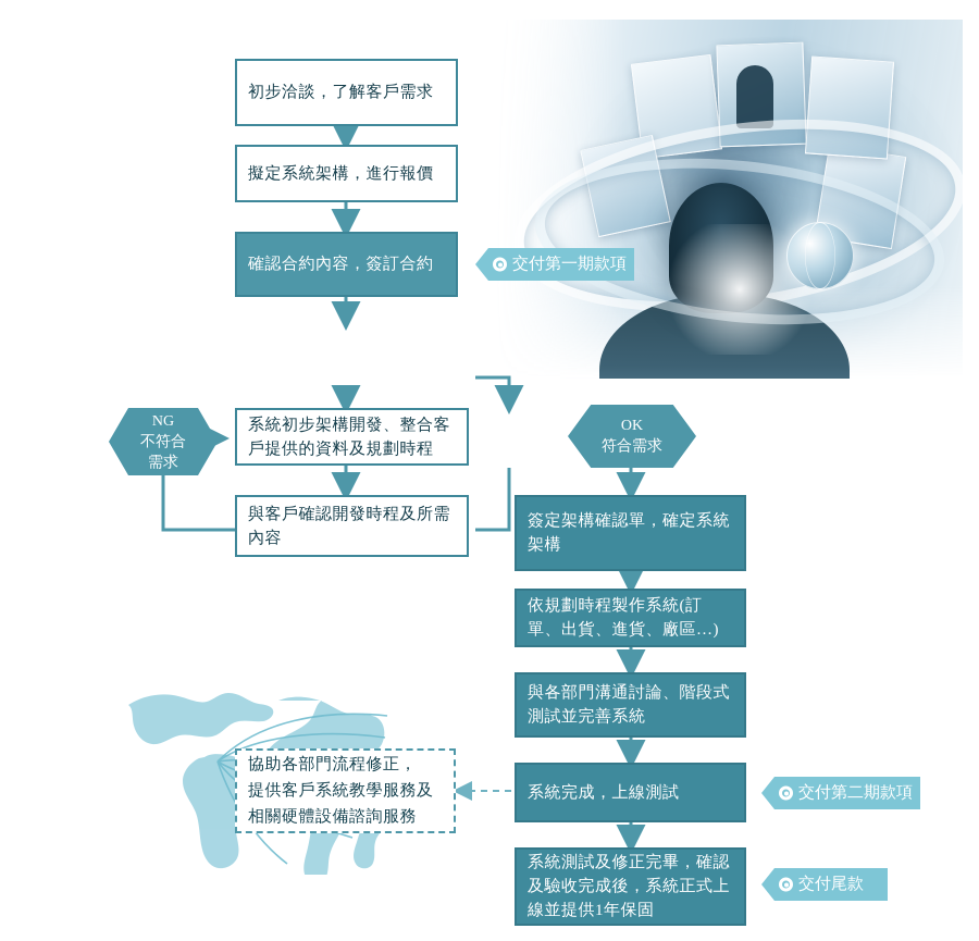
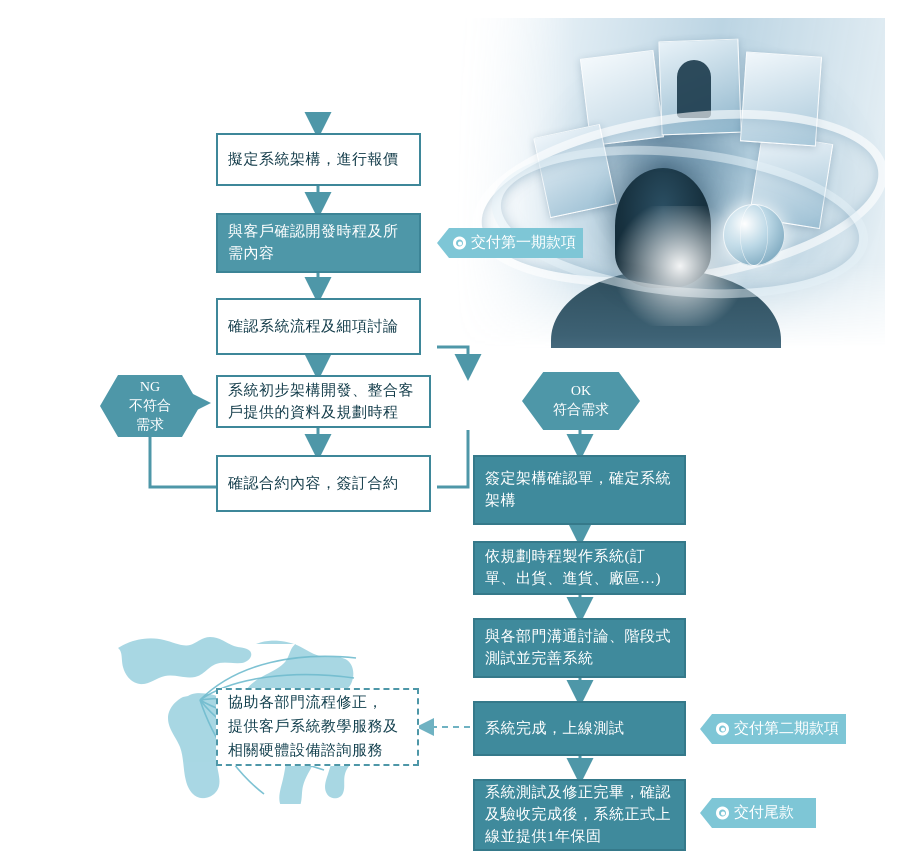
- 初步洽談，了解客戶需求
  擬定系統架構，進行報價
- 確認合約內容，簽訂合約
+ 與客戶確認開發時程及所需內容
+ 確認系統流程及細項討論
  系統初步架構開發、整合客戶提供的資料及規劃時程
- 與客戶確認開發時程及所需內容
+ 確認合約內容，簽訂合約
  NG
  不符合
  需求
  OK
  符合需求
  簽定架構確認單，確定系統架構
  依規劃時程製作系統(訂單、出貨、進貨、廠區…)
  與各部門溝通討論、階段式測試並完善系統
  系統完成，上線測試
  系統測試及修正完畢，確認及驗收完成後，系統正式上線並提供1年保固
  協助各部門流程修正，
  提供客戶系統教學服務及
  相關硬體設備諮詢服務
  交付第一期款項
  交付第二期款項
  交付尾款
